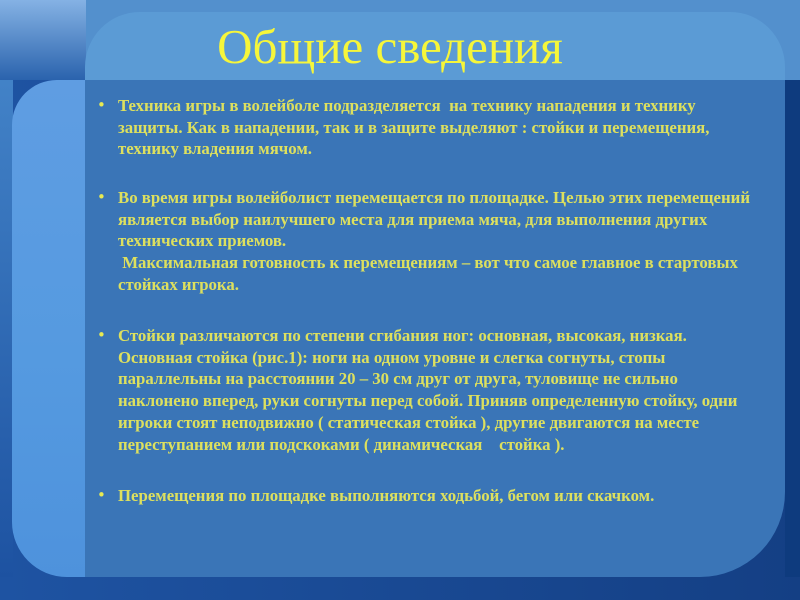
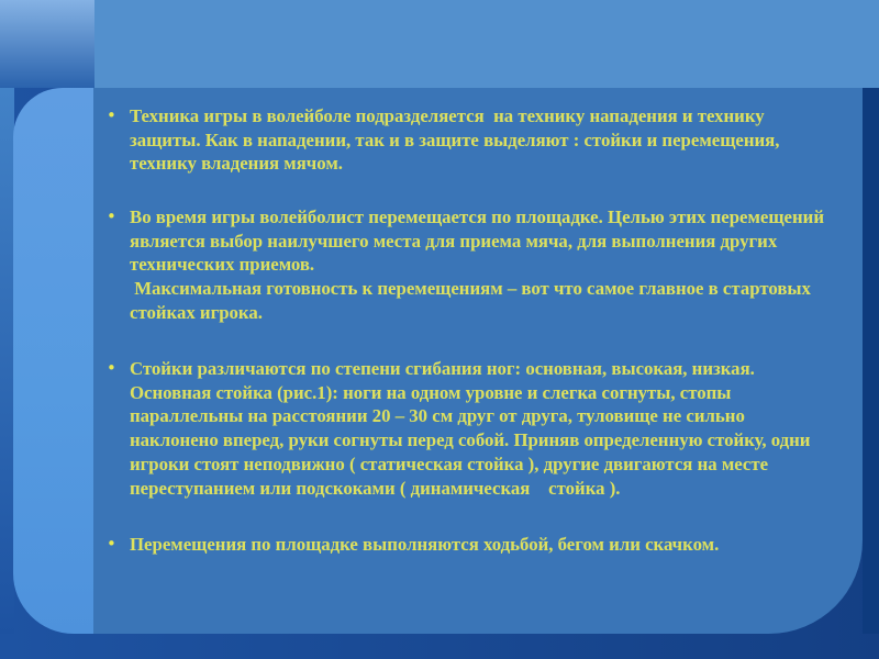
- Общие сведения
  •
  Техника игры в волейболе подразделяется на технику нападения и технику
  защиты. Как в нападении, так и в защите выделяют : стойки и перемещения,
  технику владения мячом.
  •
  Во время игры волейболист перемещается по площадке. Целью этих перемещений
  является выбор наилучшего места для приема мяча, для выполнения других
  технических приемов.
  Максимальная готовность к перемещениям – вот что самое главное в стартовых
  стойках игрока.
  •
  Стойки различаются по степени сгибания ног: основная, высокая, низкая.
  Основная стойка (рис.1): ноги на одном уровне и слегка согнуты, стопы
  параллельны на расстоянии 20 – 30 см друг от друга, туловище не сильно
  наклонено вперед, руки согнуты перед собой. Приняв определенную стойку, одни
  игроки стоят неподвижно ( статическая стойка ), другие двигаются на месте
  переступанием или подскоками ( динамическая стойка ).
  •
  Перемещения по площадке выполняются ходьбой, бегом или скачком.
